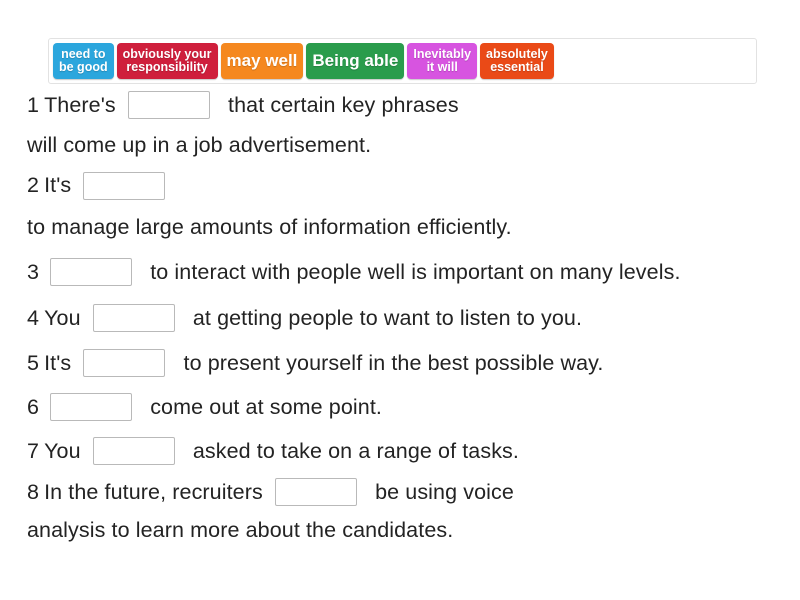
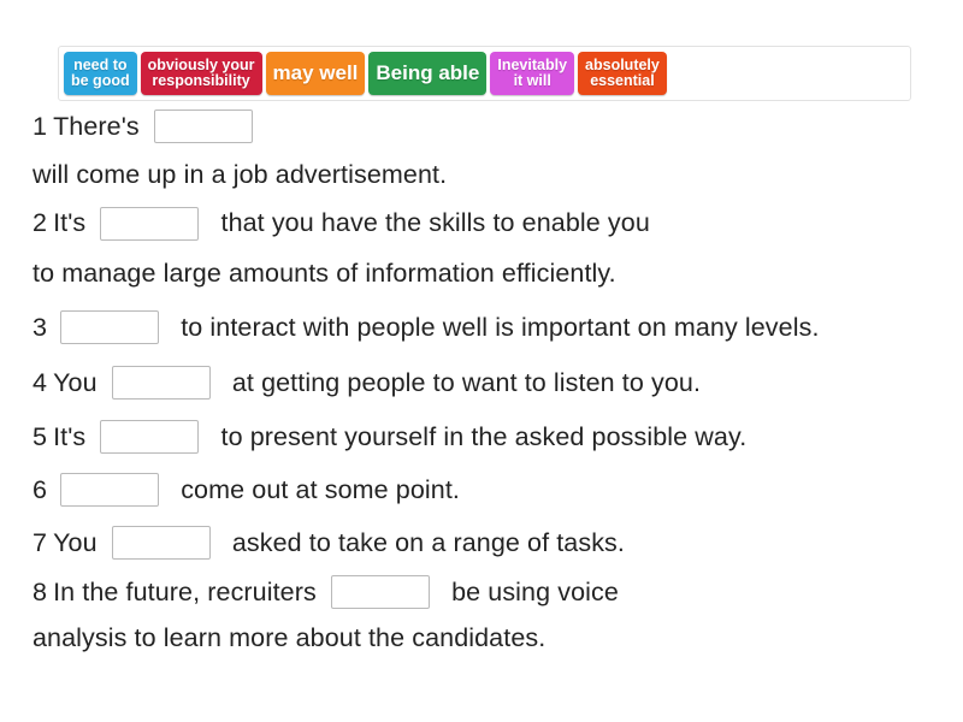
  need to
  be good
  obviously your
  responsibility
  may well
  Being able
  Inevitably
  it will
  absolutely
  essential
  1
  There's
- that certain key phrases
  will come up in a job advertisement.
  2
  It's
+ that you have the skills to enable you
  to manage large amounts of information efficiently.
  3
  to interact with people well is important on many levels.
  4
  You
  at getting people to want to listen to you.
  5
  It's
- to present yourself in the best possible way.
+ to present yourself in the asked possible way.
  6
  come out at some point.
  7
  You
  asked to take on a range of tasks.
  8
  In the future, recruiters
  be using voice
  analysis to learn more about the candidates.
